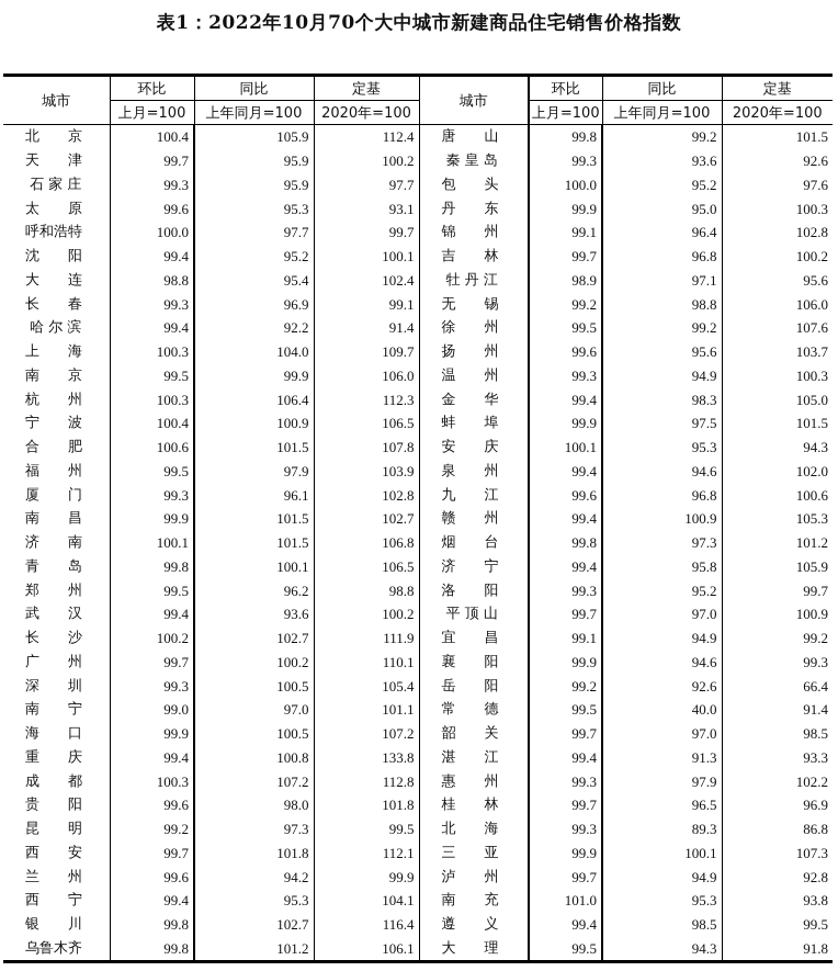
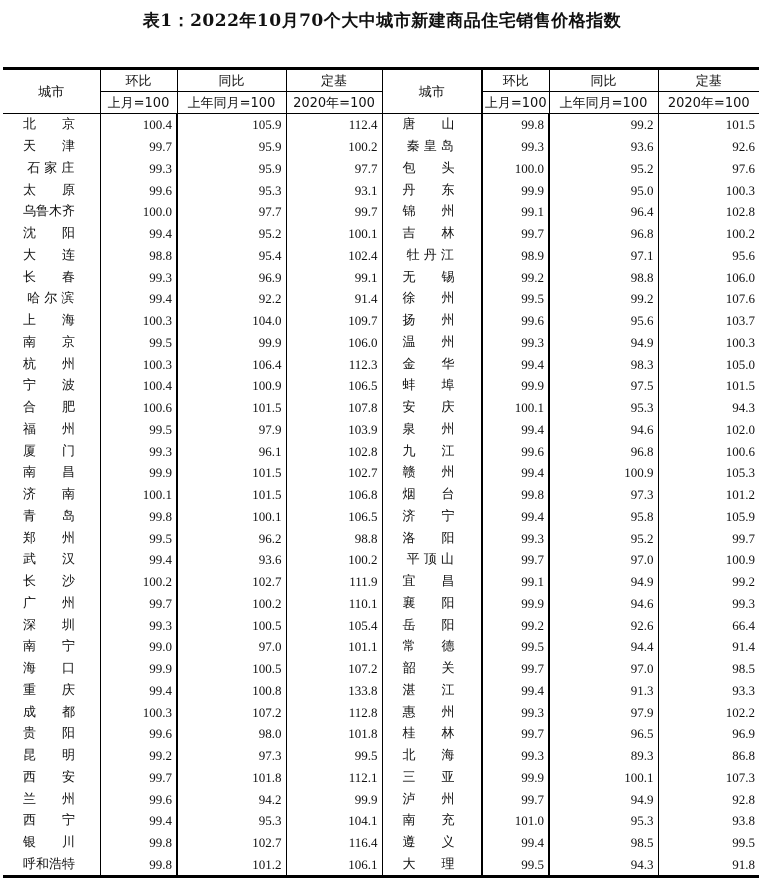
  表1：2022年10月70个大中城市新建商品住宅销售价格指数
  城市	环比	同比	定基	城市	环比	同比	定基
  上月=100	上年同月=100	2020年=100	上月=100	上年同月=100	2020年=100
  北 京	100.4	105.9	112.4	唐 山	99.8	99.2	101.5
  天 津	99.7	95.9	100.2	秦 皇 岛	99.3	93.6	92.6
  石 家 庄	99.3	95.9	97.7	包 头	100.0	95.2	97.6
  太 原	99.6	95.3	93.1	丹 东	99.9	95.0	100.3
- 呼和浩特	100.0	97.7	99.7	锦 州	99.1	96.4	102.8
+ 乌鲁木齐	100.0	97.7	99.7	锦 州	99.1	96.4	102.8
  沈 阳	99.4	95.2	100.1	吉 林	99.7	96.8	100.2
  大 连	98.8	95.4	102.4	牡 丹 江	98.9	97.1	95.6
  长 春	99.3	96.9	99.1	无 锡	99.2	98.8	106.0
  哈 尔 滨	99.4	92.2	91.4	徐 州	99.5	99.2	107.6
  上 海	100.3	104.0	109.7	扬 州	99.6	95.6	103.7
  南 京	99.5	99.9	106.0	温 州	99.3	94.9	100.3
  杭 州	100.3	106.4	112.3	金 华	99.4	98.3	105.0
  宁 波	100.4	100.9	106.5	蚌 埠	99.9	97.5	101.5
  合 肥	100.6	101.5	107.8	安 庆	100.1	95.3	94.3
  福 州	99.5	97.9	103.9	泉 州	99.4	94.6	102.0
  厦 门	99.3	96.1	102.8	九 江	99.6	96.8	100.6
  南 昌	99.9	101.5	102.7	赣 州	99.4	100.9	105.3
  济 南	100.1	101.5	106.8	烟 台	99.8	97.3	101.2
  青 岛	99.8	100.1	106.5	济 宁	99.4	95.8	105.9
  郑 州	99.5	96.2	98.8	洛 阳	99.3	95.2	99.7
  武 汉	99.4	93.6	100.2	平 顶 山	99.7	97.0	100.9
  长 沙	100.2	102.7	111.9	宜 昌	99.1	94.9	99.2
  广 州	99.7	100.2	110.1	襄 阳	99.9	94.6	99.3
  深 圳	99.3	100.5	105.4	岳 阳	99.2	92.6	66.4
- 南 宁	99.0	97.0	101.1	常 德	99.5	40.0	91.4
+ 南 宁	99.0	97.0	101.1	常 德	99.5	94.4	91.4
  海 口	99.9	100.5	107.2	韶 关	99.7	97.0	98.5
  重 庆	99.4	100.8	133.8	湛 江	99.4	91.3	93.3
  成 都	100.3	107.2	112.8	惠 州	99.3	97.9	102.2
  贵 阳	99.6	98.0	101.8	桂 林	99.7	96.5	96.9
  昆 明	99.2	97.3	99.5	北 海	99.3	89.3	86.8
  西 安	99.7	101.8	112.1	三 亚	99.9	100.1	107.3
  兰 州	99.6	94.2	99.9	泸 州	99.7	94.9	92.8
  西 宁	99.4	95.3	104.1	南 充	101.0	95.3	93.8
  银 川	99.8	102.7	116.4	遵 义	99.4	98.5	99.5
- 乌鲁木齐	99.8	101.2	106.1	大 理	99.5	94.3	91.8
+ 呼和浩特	99.8	101.2	106.1	大 理	99.5	94.3	91.8
